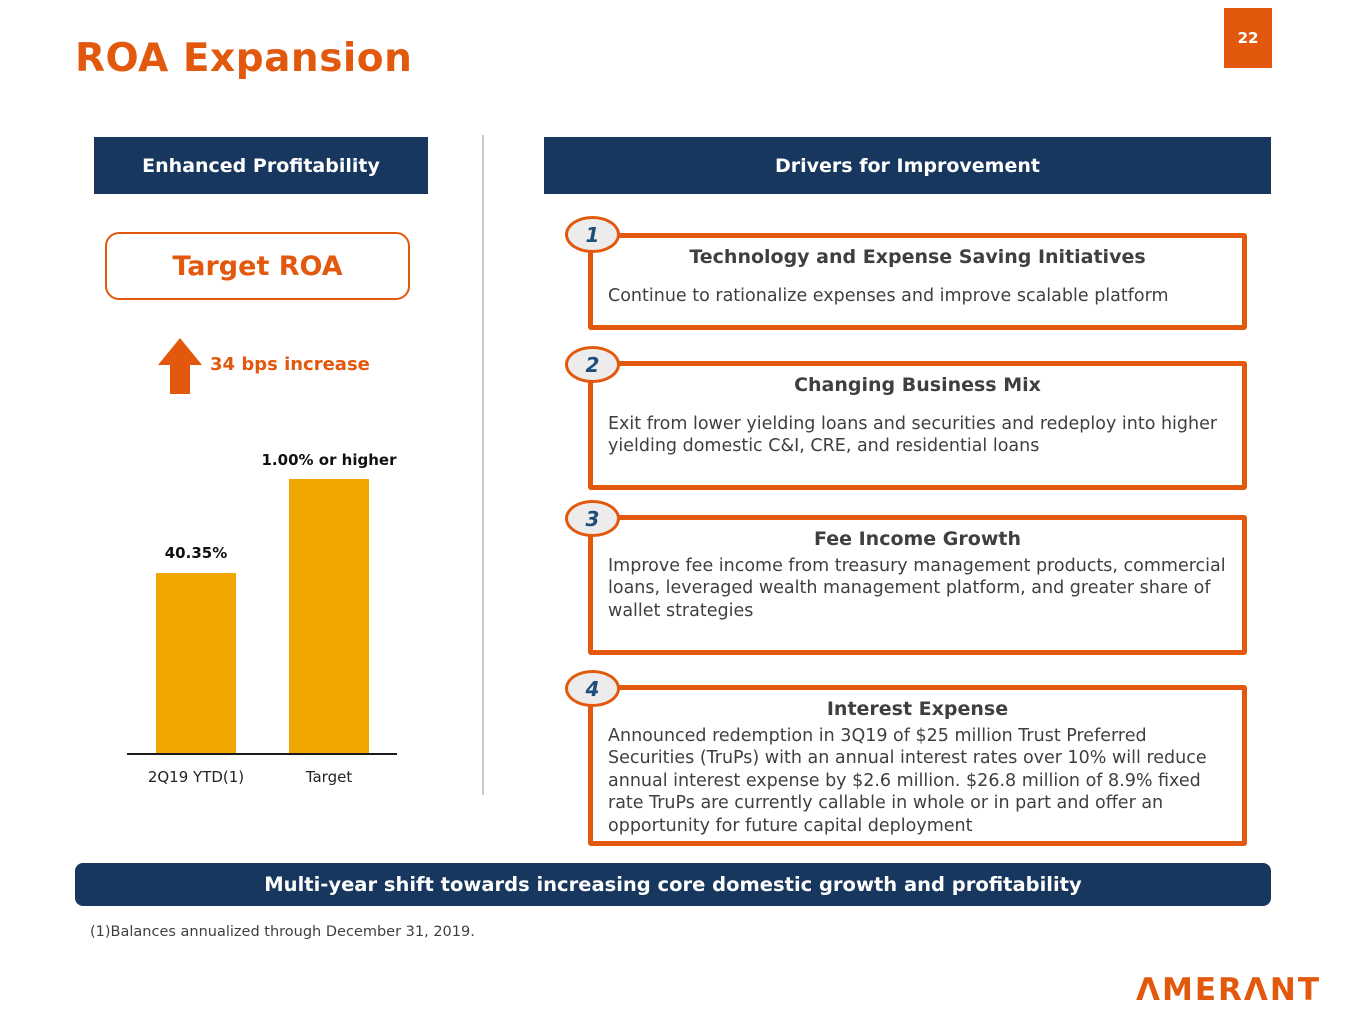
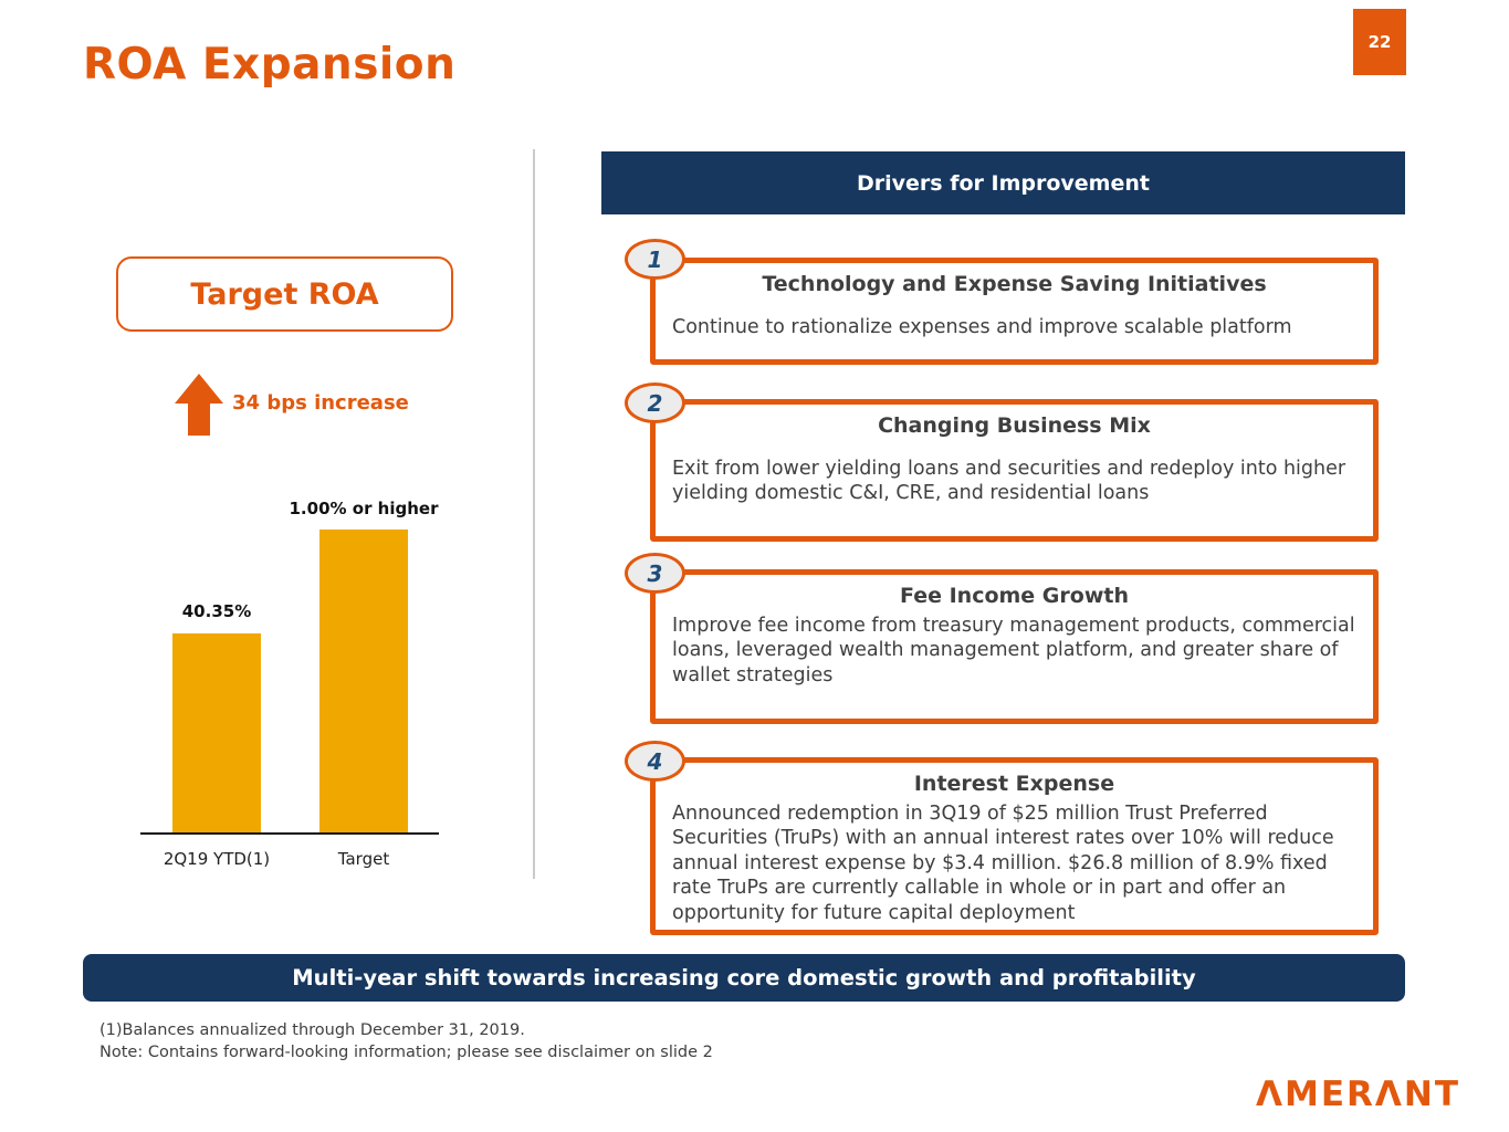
  ROA Expansion
  22
- Enhanced Profitability
  Target ROA
  34 bps increase
  40.35%
  1.00% or higher
  2Q19 YTD(1)
  Target
  Drivers for Improvement
  1
  Technology and Expense Saving Initiatives
  Continue to rationalize expenses and improve scalable platform
  2
  Changing Business Mix
  Exit from lower yielding loans and securities and redeploy into higher yielding domestic C&I, CRE, and residential loans
  3
  Fee Income Growth
  Improve fee income from treasury management products, commercial loans, leveraged wealth management platform, and greater share of wallet strategies
  4
  Interest Expense
- Announced redemption in 3Q19 of $25 million Trust Preferred Securities (TruPs) with an annual interest rates over 10% will reduce annual interest expense by $2.6 million. $26.8 million of 8.9% fixed rate TruPs are currently callable in whole or in part and offer an opportunity for future capital deployment
+ Announced redemption in 3Q19 of $25 million Trust Preferred Securities (TruPs) with an annual interest rates over 10% will reduce annual interest expense by $3.4 million. $26.8 million of 8.9% fixed rate TruPs are currently callable in whole or in part and offer an opportunity for future capital deployment
  Multi-year shift towards increasing core domestic growth and profitability
  (1)Balances annualized through December 31, 2019.
+ Note: Contains forward-looking information; please see disclaimer on slide 2
  ΛMERΛNT
